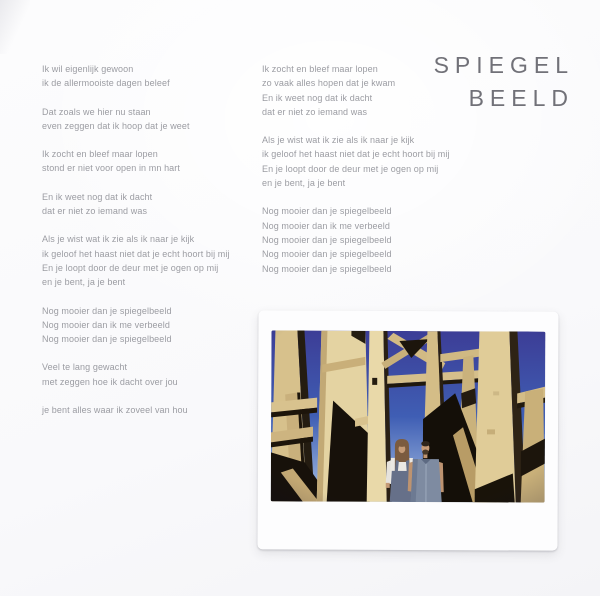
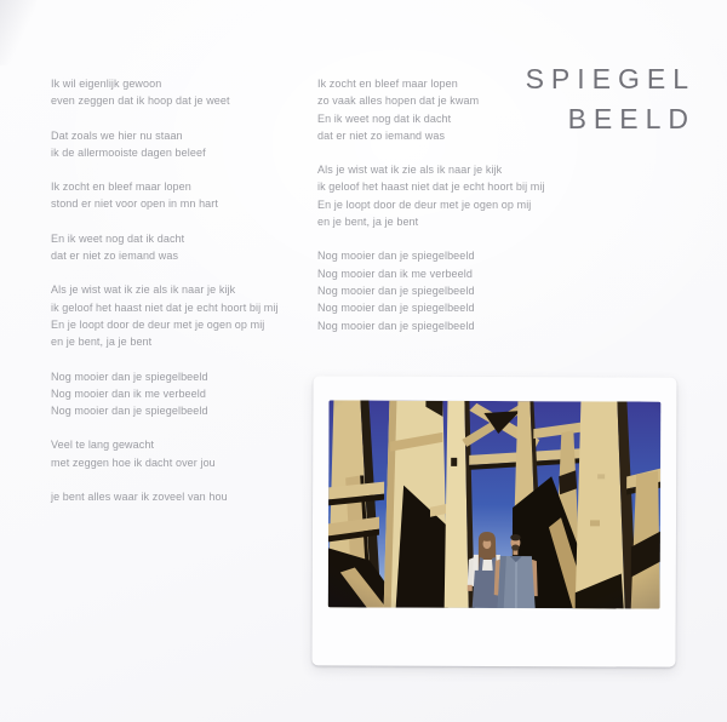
  Ik wil eigenlijk gewoon
- ik de allermooiste dagen beleef
+ even zeggen dat ik hoop dat je weet
  Dat zoals we hier nu staan
- even zeggen dat ik hoop dat je weet
+ ik de allermooiste dagen beleef
  Ik zocht en bleef maar lopen
  stond er niet voor open in mn hart
  En ik weet nog dat ik dacht
  dat er niet zo iemand was
  Als je wist wat ik zie als ik naar je kijk
  ik geloof het haast niet dat je echt hoort bij mij
  En je loopt door de deur met je ogen op mij
  en je bent, ja je bent
  Nog mooier dan je spiegelbeeld
  Nog mooier dan ik me verbeeld
  Nog mooier dan je spiegelbeeld
  Veel te lang gewacht
  met zeggen hoe ik dacht over jou
  je bent alles waar ik zoveel van hou
  Ik zocht en bleef maar lopen
  zo vaak alles hopen dat je kwam
  En ik weet nog dat ik dacht
  dat er niet zo iemand was
  Als je wist wat ik zie als ik naar je kijk
  ik geloof het haast niet dat je echt hoort bij mij
  En je loopt door de deur met je ogen op mij
  en je bent, ja je bent
  Nog mooier dan je spiegelbeeld
  Nog mooier dan ik me verbeeld
  Nog mooier dan je spiegelbeeld
  Nog mooier dan je spiegelbeeld
  Nog mooier dan je spiegelbeeld
  SPIEGEL
  BEELD
